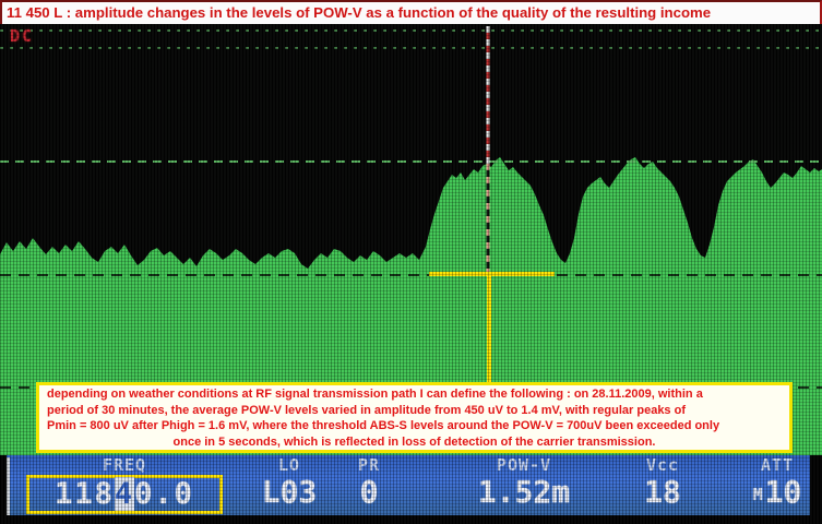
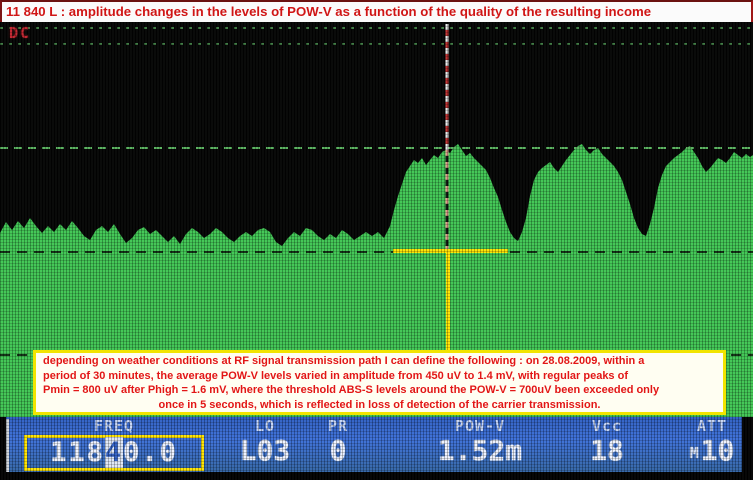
- 11 450 L : amplitude changes in the levels of POW-V as a function of the quality of the resulting income
+ 11 840 L : amplitude changes in the levels of POW-V as a function of the quality of the resulting income
- depending on weather conditions at RF signal transmission path I can define the following : on 28.11.2009, within a
+ depending on weather conditions at RF signal transmission path I can define the following : on 28.08.2009, within a
  period of 30 minutes, the average POW-V levels varied in amplitude from 450 uV to 1.4 mV, with regular peaks of
  Pmin = 800 uV after Phigh = 1.6 mV, where the threshold ABS-S levels around the POW-V = 700uV been exceeded only
  once in 5 seconds, which is reflected in loss of detection of the carrier transmission.
